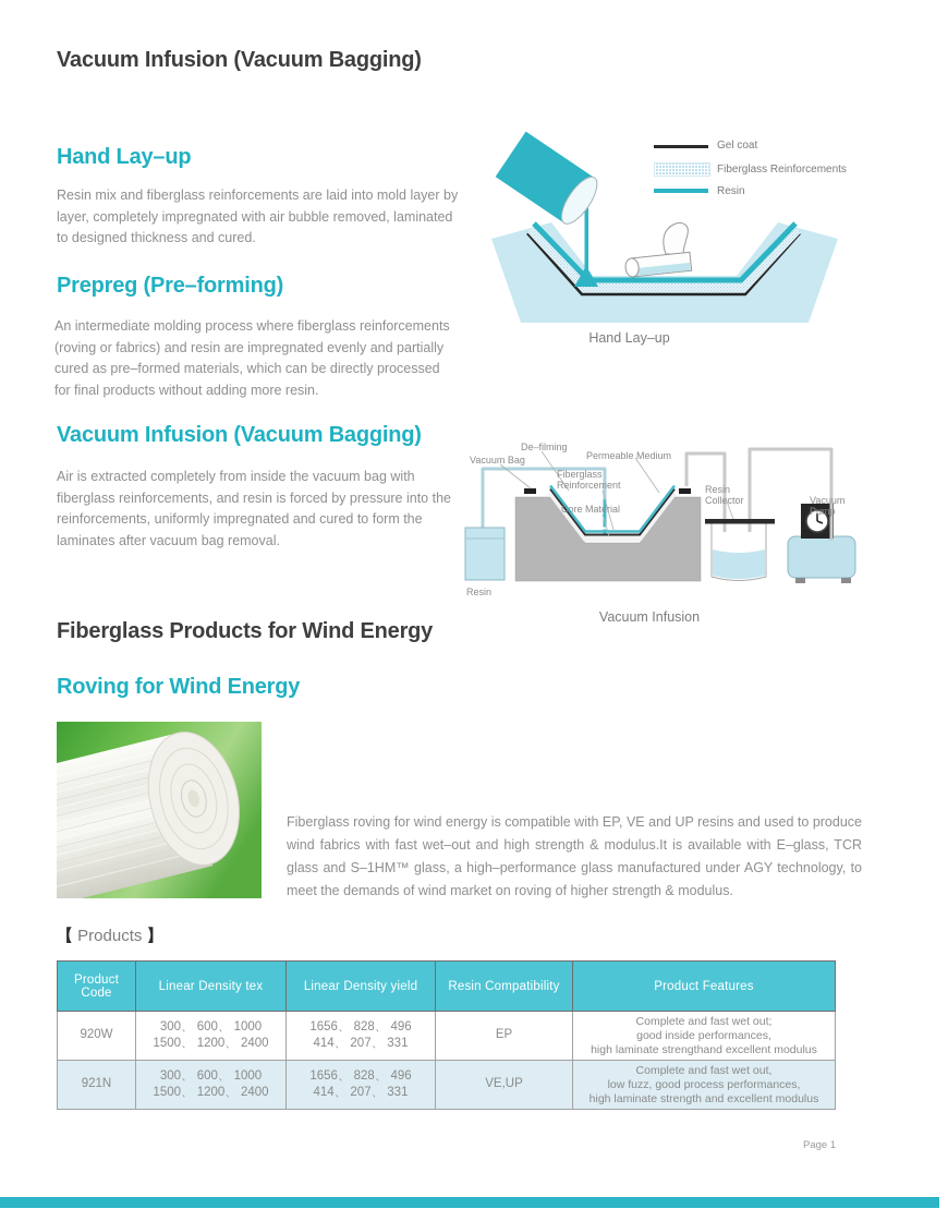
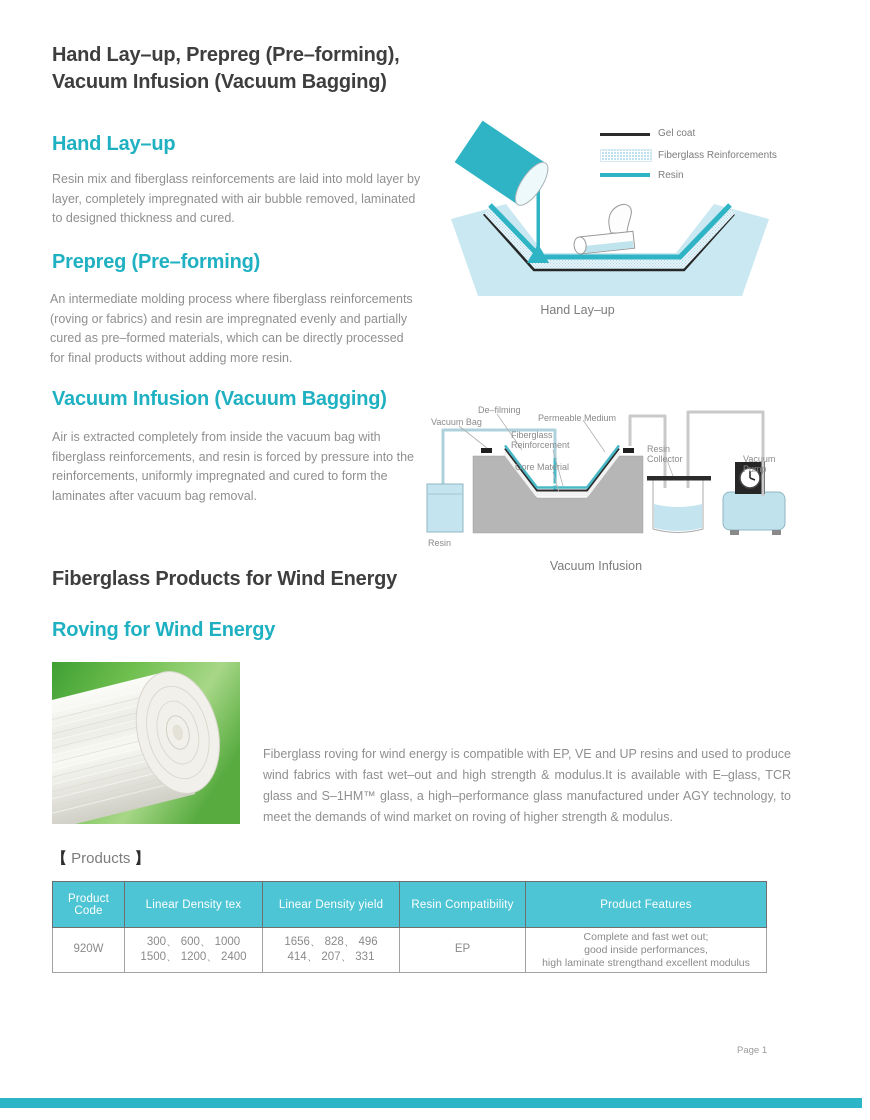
+ Hand Lay–up, Prepreg (Pre–forming),
  Vacuum Infusion (Vacuum Bagging)
  Hand Lay–up
  Resin mix and fiberglass reinforcements are laid into mold layer by
  layer, completely impregnated with air bubble removed, laminated
  to designed thickness and cured.
  Gel coat
  Fiberglass Reinforcements
  Resin
  Hand Lay–up
  Prepreg (Pre–forming)
  An intermediate molding process where fiberglass reinforcements
  (roving or fabrics) and resin are impregnated evenly and partially
  cured as pre–formed materials, which can be directly processed
  for final products without adding more resin.
  Vacuum Infusion (Vacuum Bagging)
  Air is extracted completely from inside the vacuum bag with
  fiberglass reinforcements, and resin is forced by pressure into the
  reinforcements, uniformly impregnated and cured to form the
  laminates after vacuum bag removal.
  De–filming
  Vacuum Bag
  Permeable Medium
  Fiberglass
  Reinforcement
  Core Material
  Resin
  Collector
  Vacuum
  Pump
  Resin
  Vacuum Infusion
  Fiberglass Products for Wind Energy
  Roving for Wind Energy
  Fiberglass roving for wind energy is compatible with EP, VE and UP resins and used to produce wind fabrics with fast wet–out and high strength & modulus.It is available with E–glass, TCR glass and S–1HM™ glass, a high–performance glass manufactured under AGY technology, to meet the demands of wind market on roving of higher strength & modulus.
  【 Products 】
  Product Code	Linear Density tex	Linear Density yield	Resin Compatibility	Product Features
  920W	300、 600、 1000 1500、 1200、 2400	1656、 828、 496 414、 207、 331	EP	Complete and fast wet out; good inside performances, high laminate strengthand excellent modulus
- 921N	300、 600、 1000 1500、 1200、 2400	1656、 828、 496 414、 207、 331	VE,UP	Complete and fast wet out, low fuzz, good process performances, high laminate strength and excellent modulus
  Page 1
